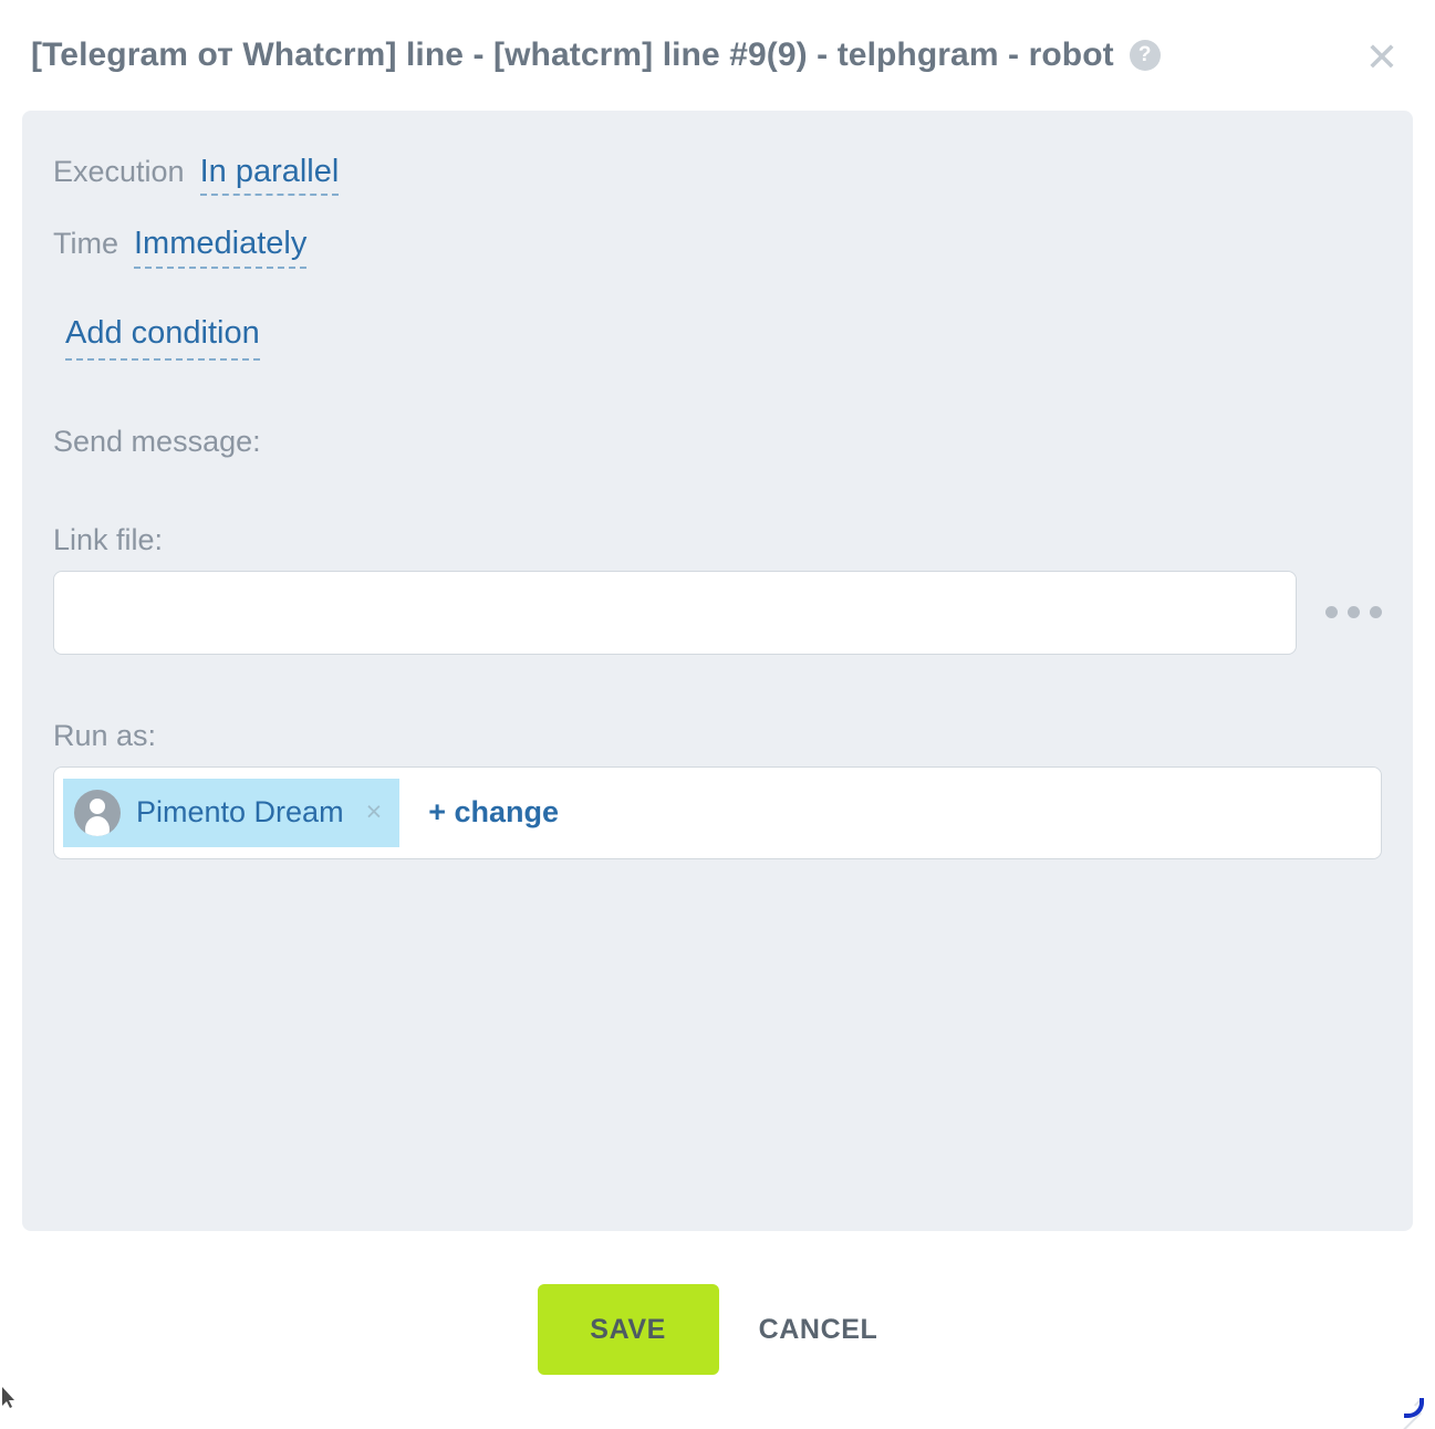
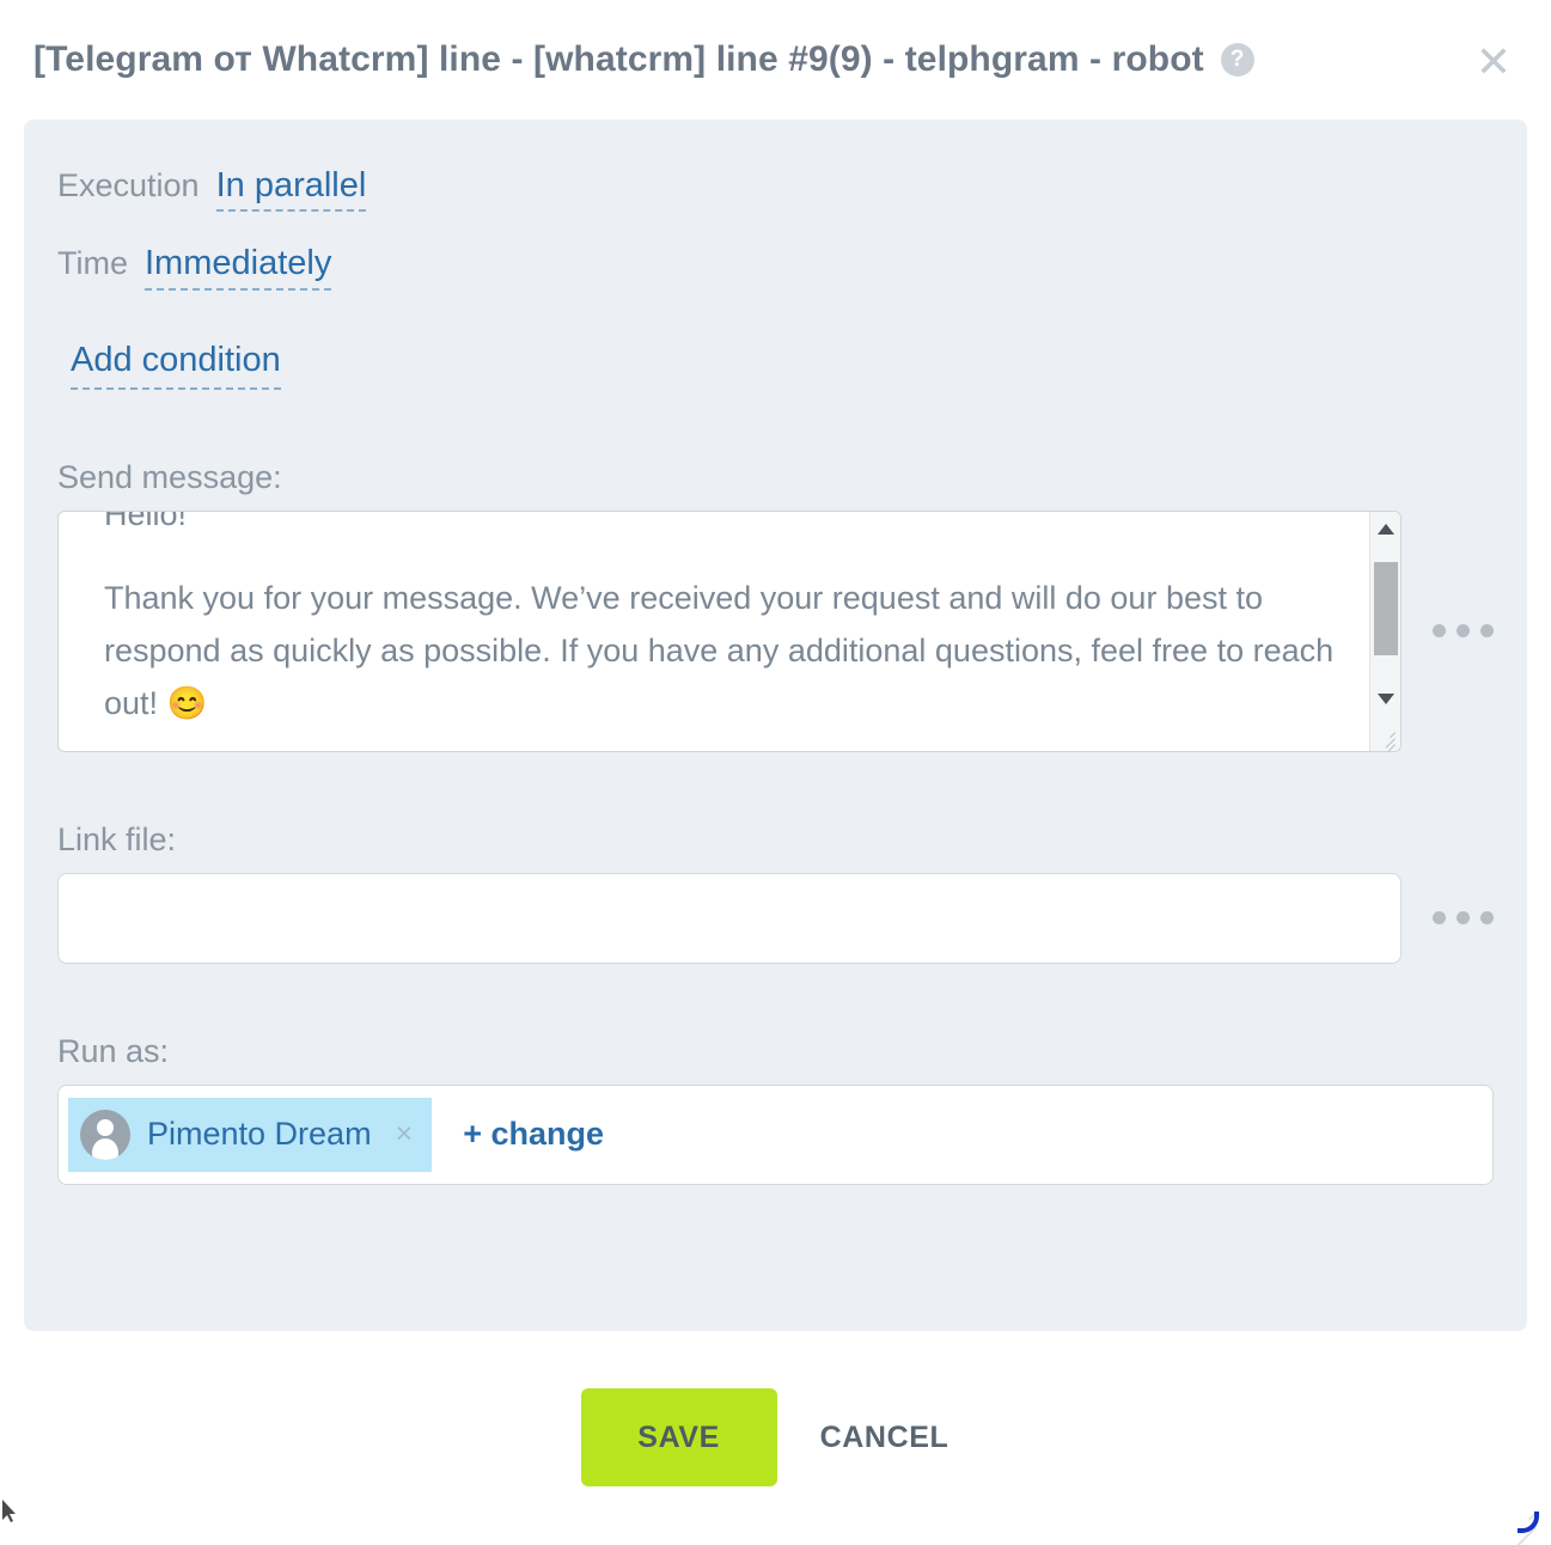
  [Telegram от Whatcrm] line - [whatcrm] line #9(9) - telphgram - robot
  ?
  ✕
  Execution
  In parallel
  Time
  Immediately
  Add condition
  Send message:
+ Hello!
+ Thank you for your message. We’ve received your request and will do our best to respond as quickly as possible. If you have any additional questions, feel free to reach out! 😊
  Link file:
  Run as:
  Pimento Dream
  ×
  + change
  SAVE
  CANCEL
